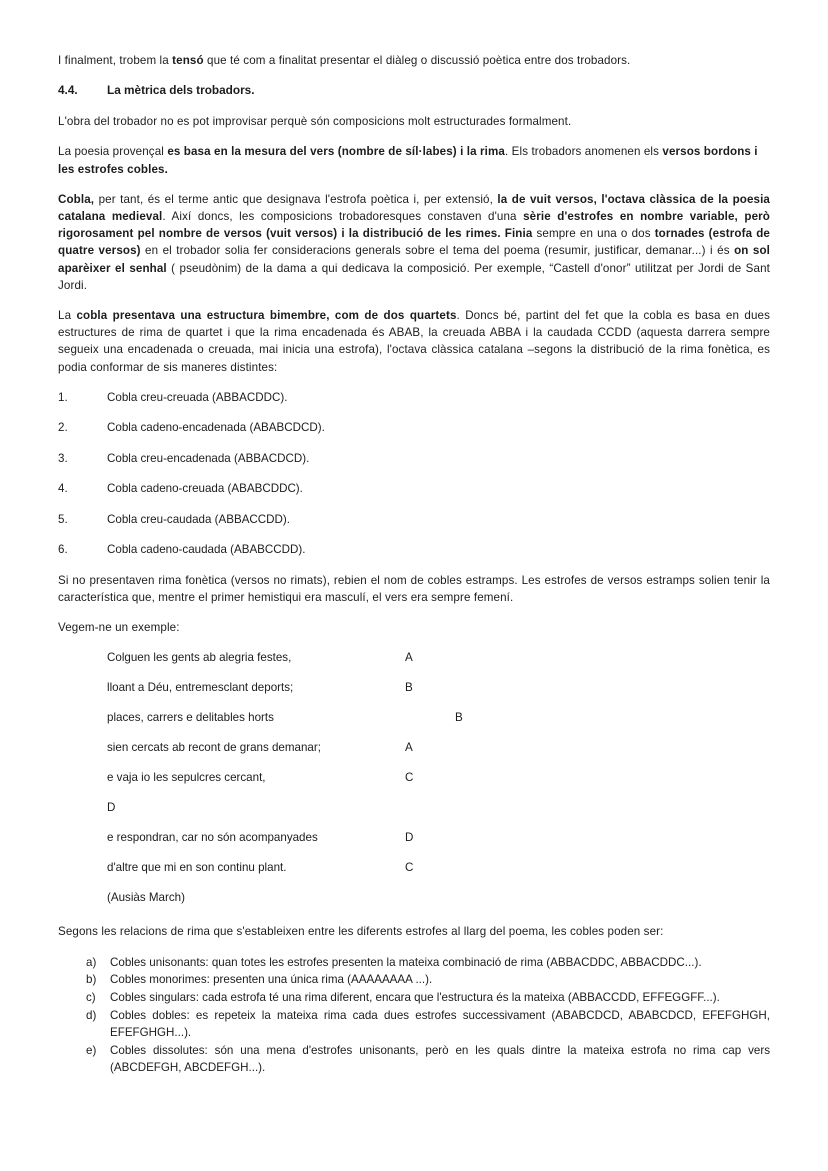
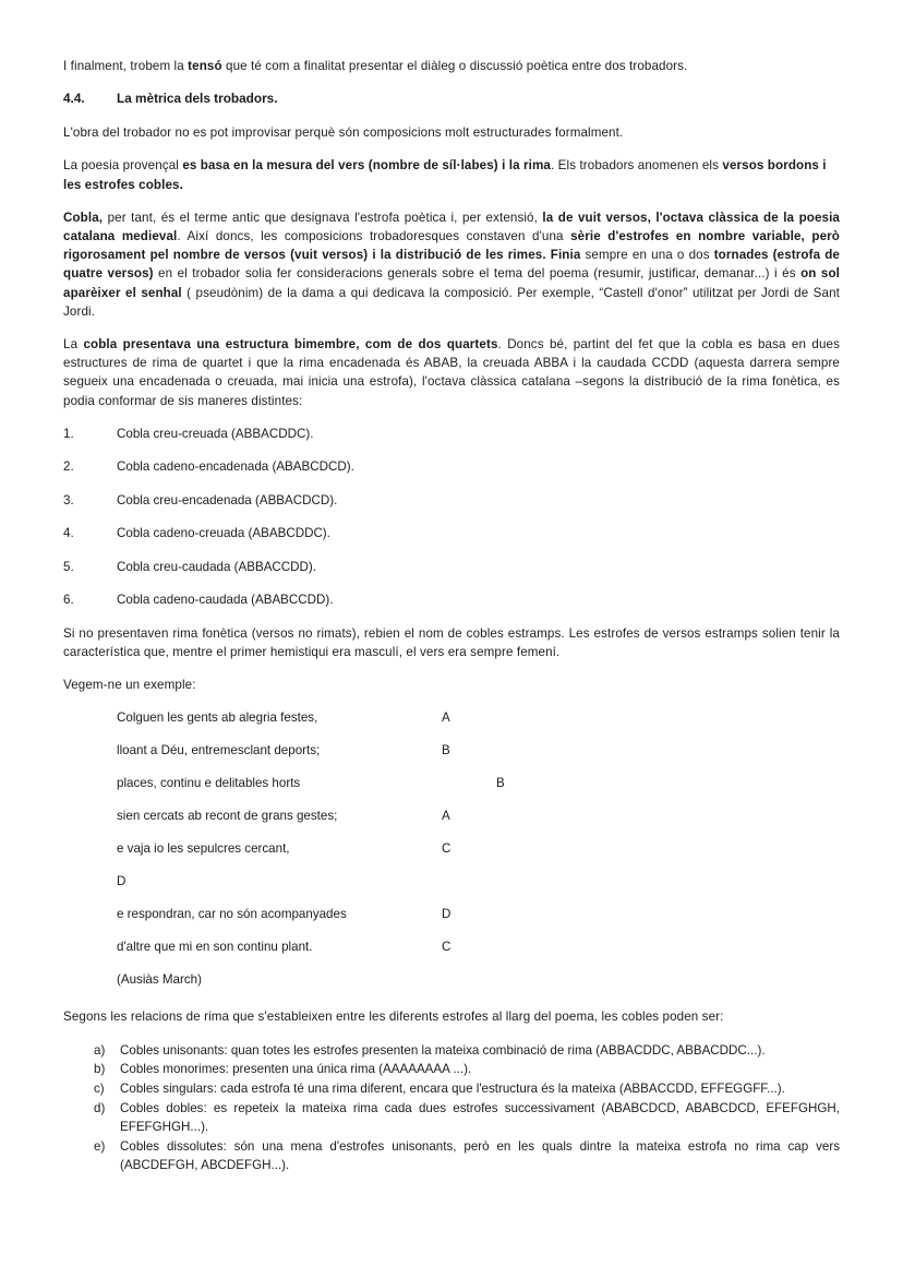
  I finalment, trobem la tensó que té com a finalitat presentar el diàleg o discussió poètica entre dos trobadors.
  4.4.
  La mètrica dels trobadors.
  L'obra del trobador no es pot improvisar perquè són composicions molt estructurades formalment.
  La poesia provençal es basa en la mesura del vers (nombre de síl·labes) i la rima. Els trobadors anomenen els versos bordons i les estrofes cobles.
  Cobla, per tant, és el terme antic que designava l'estrofa poètica i, per extensió, la de vuit versos, l'octava clàssica de la poesia catalana medieval. Així doncs, les composicions trobadoresques constaven d'una sèrie d'estrofes en nombre variable, però rigorosament pel nombre de versos (vuit versos) i la distribució de les rimes. Finia sempre en una o dos tornades (estrofa de quatre versos) en el trobador solia fer consideracions generals sobre el tema del poema (resumir, justificar, demanar...) i és on sol aparèixer el senhal ( pseudònim) de la dama a qui dedicava la composició. Per exemple, “Castell d'onor” utilitzat per Jordi de Sant Jordi.
  La cobla presentava una estructura bimembre, com de dos quartets. Doncs bé, partint del fet que la cobla es basa en dues estructures de rima de quartet i que la rima encadenada és ABAB, la creuada ABBA i la caudada CCDD (aquesta darrera sempre segueix una encadenada o creuada, mai inicia una estrofa), l'octava clàssica catalana –segons la distribució de la rima fonètica, es podia conformar de sis maneres distintes:
  1.
  Cobla creu-creuada (ABBACDDC).
  2.
  Cobla cadeno-encadenada (ABABCDCD).
  3.
  Cobla creu-encadenada (ABBACDCD).
  4.
  Cobla cadeno-creuada (ABABCDDC).
  5.
  Cobla creu-caudada (ABBACCDD).
  6.
  Cobla cadeno-caudada (ABABCCDD).
  Si no presentaven rima fonètica (versos no rimats), rebien el nom de cobles estramps. Les estrofes de versos estramps solien tenir la característica que, mentre el primer hemistiqui era masculí, el vers era sempre femení.
  Vegem-ne un exemple:
  Colguen les gents ab alegria festes,
  A
  lloant a Déu, entremesclant deports;
  B
- places, carrers e delitables horts
+ places, continu e delitables horts
  B
- sien cercats ab recont de grans demanar;
+ sien cercats ab recont de grans gestes;
  A
  e vaja io les sepulcres cercant,
  C
  D
  e respondran, car no són acompanyades
  D
  d'altre que mi en son continu plant.
  C
  (Ausiàs March)
  Segons les relacions de rima que s'estableixen entre les diferents estrofes al llarg del poema, les cobles poden ser:
  a)
  Cobles unisonants: quan totes les estrofes presenten la mateixa combinació de rima (ABBACDDC, ABBACDDC...).
  b)
  Cobles monorimes: presenten una única rima (AAAAAAAA ...).
  c)
  Cobles singulars: cada estrofa té una rima diferent, encara que l'estructura és la mateixa (ABBACCDD, EFFEGGFF...).
  d)
  Cobles dobles: es repeteix la mateixa rima cada dues estrofes successivament (ABABCDCD, ABABCDCD, EFEFGHGH, EFEFGHGH...).
  e)
  Cobles dissolutes: són una mena d'estrofes unisonants, però en les quals dintre la mateixa estrofa no rima cap vers (ABCDEFGH, ABCDEFGH...).
